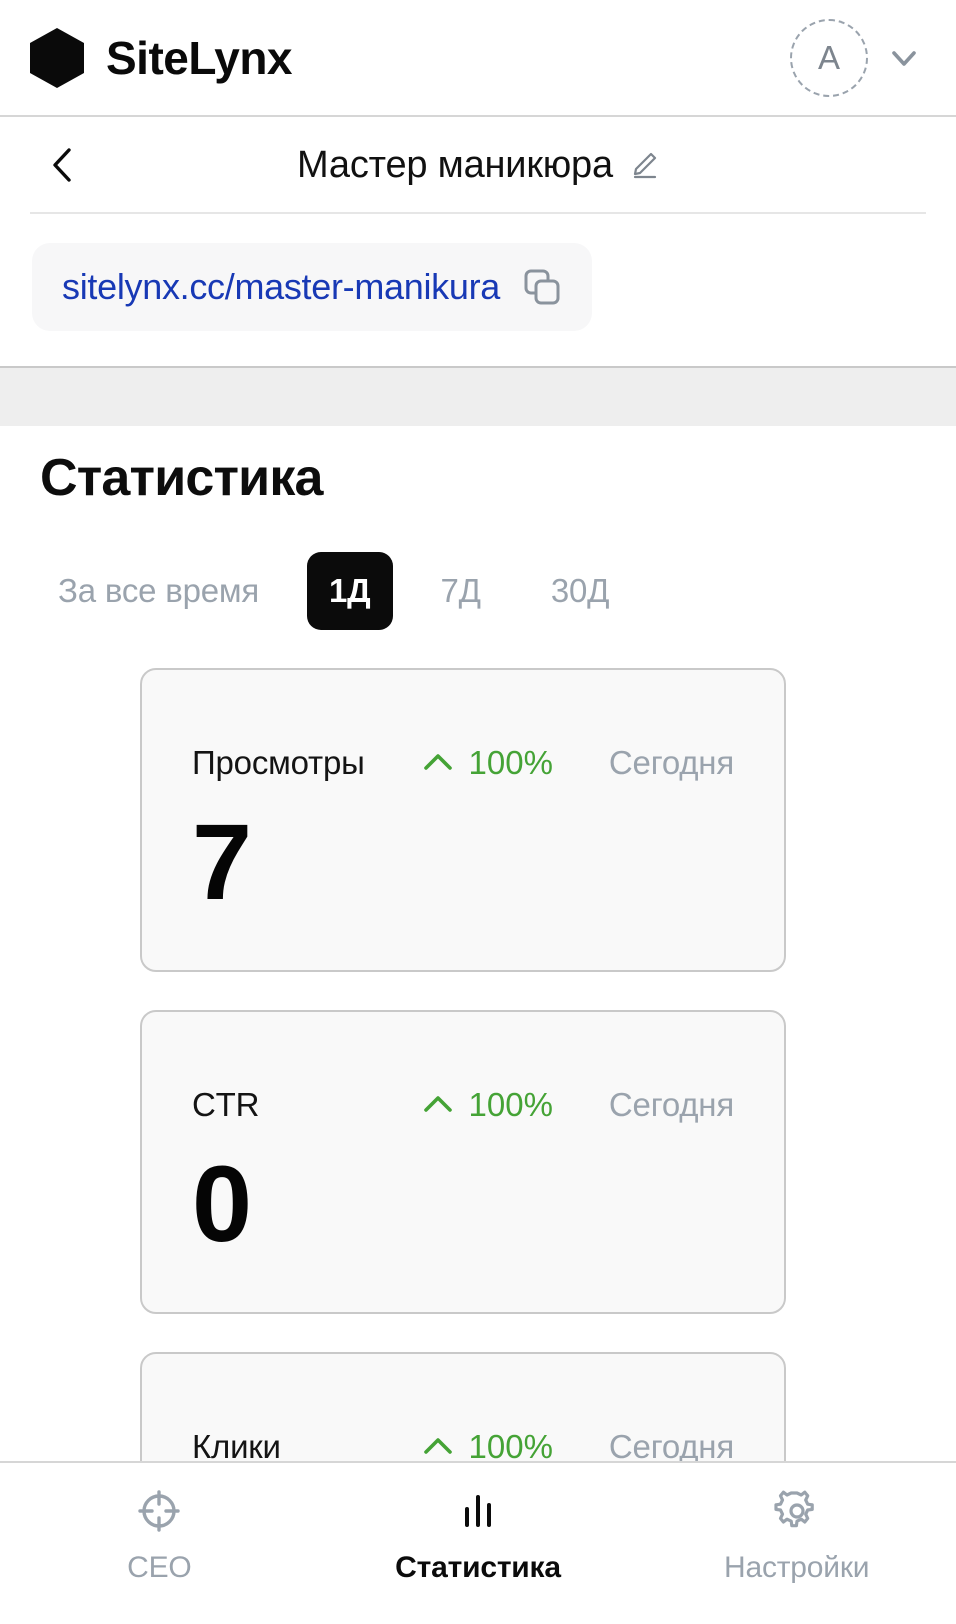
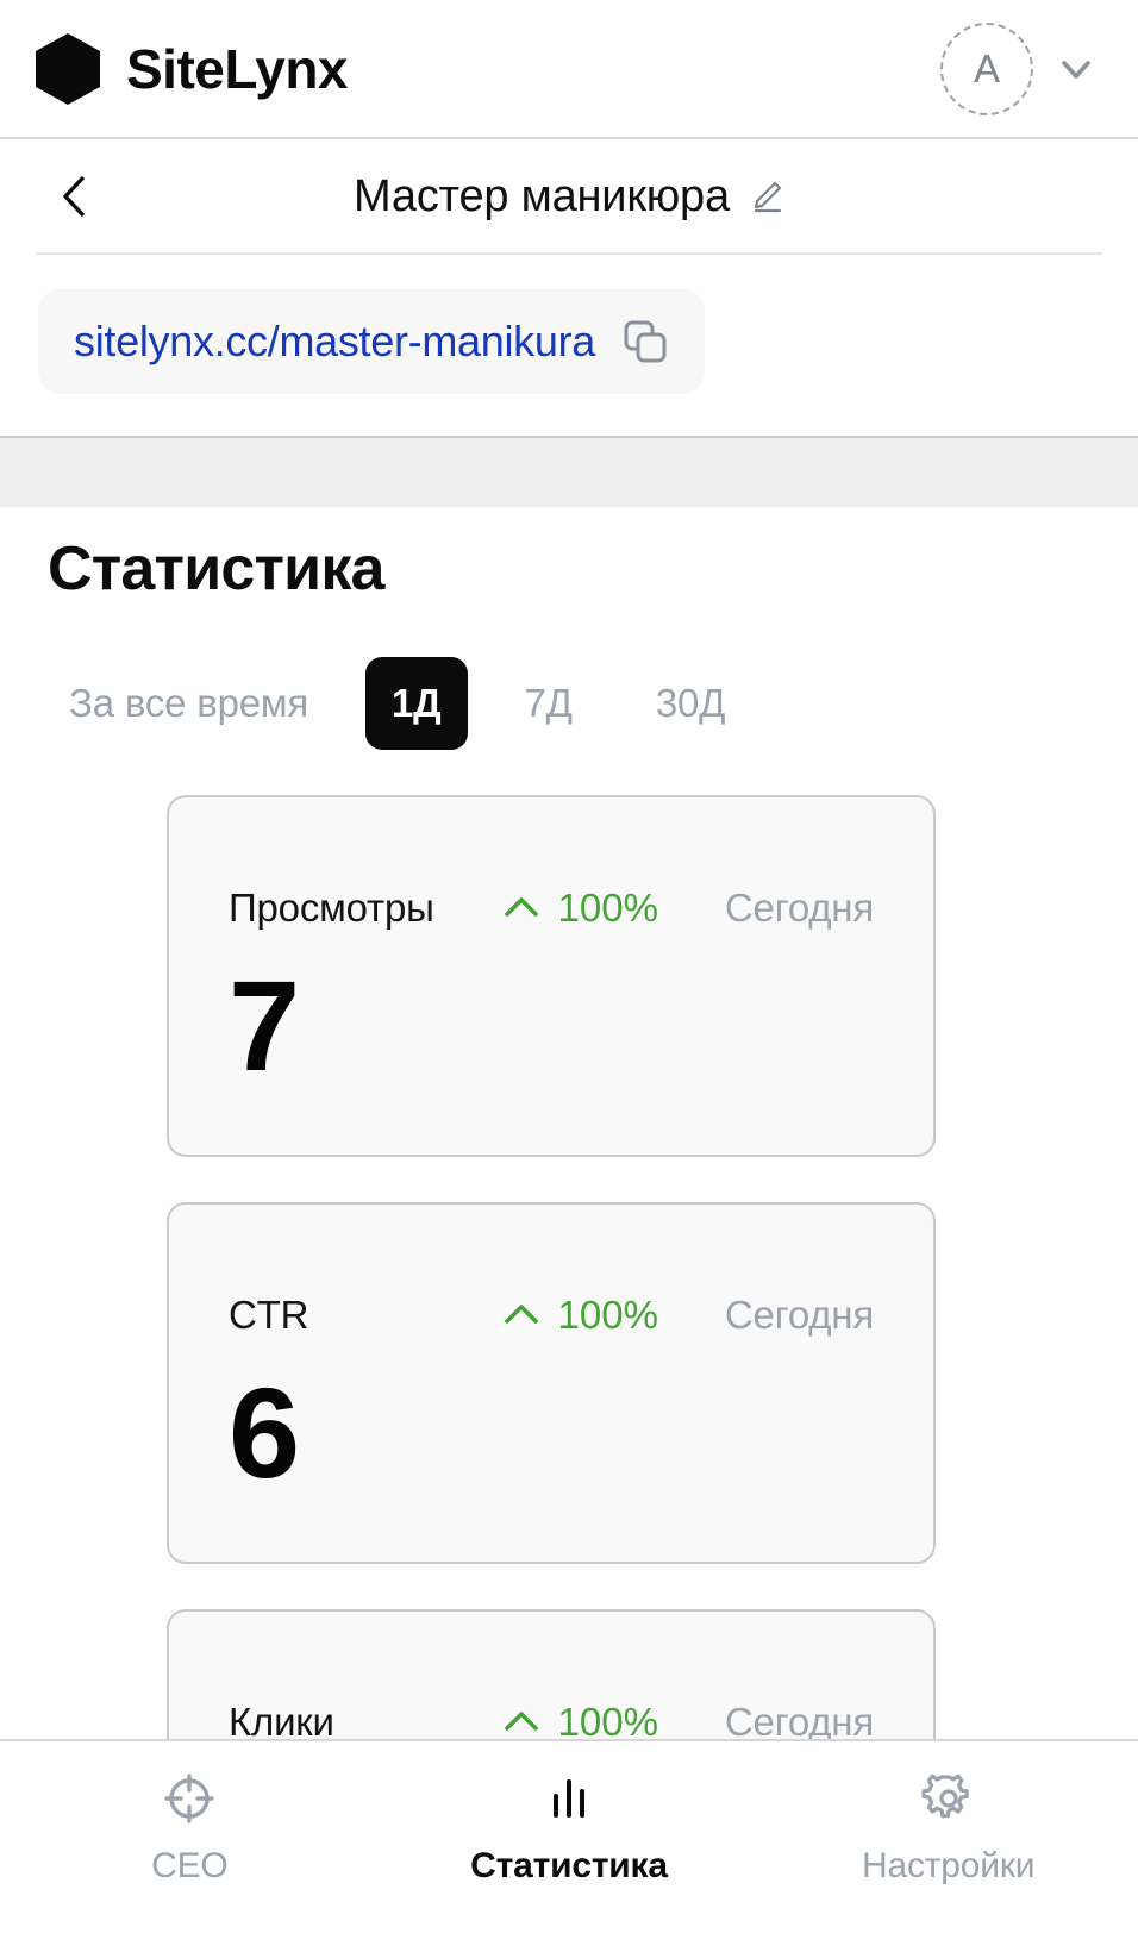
  SiteLynx
  A
  Мастер маникюра
  sitelynx.cc/master-manikura
  Статистика
  За все время
  1Д
  7Д
  30Д
  Просмотры
  100%
  Сегодня
  7
  CTR
  100%
  Сегодня
- 0
+ 6
  Клики
  100%
  Сегодня
  CEO
  Статистика
  Настройки
